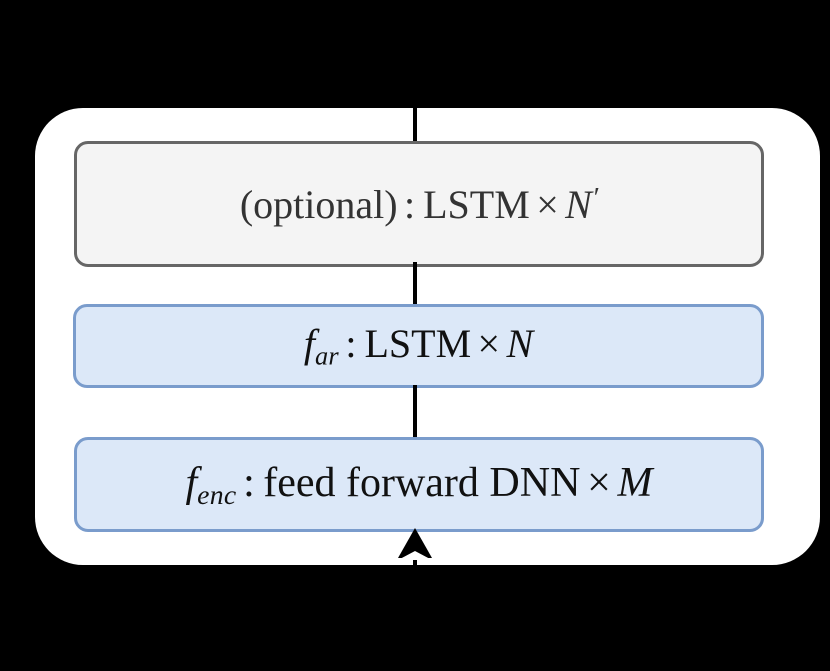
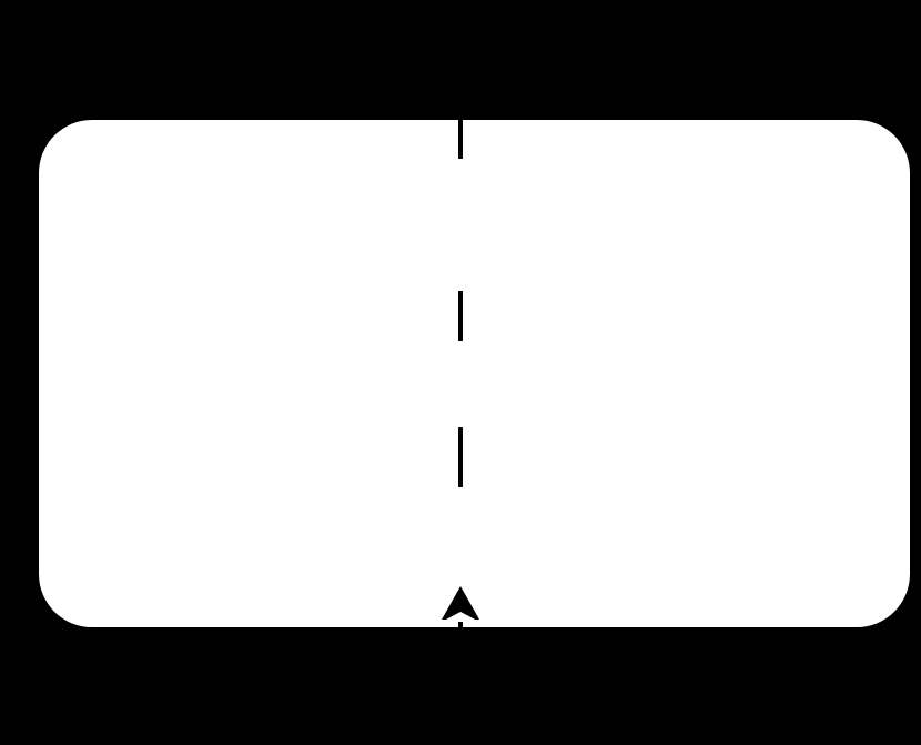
- (optional) : LSTM × N′
- far : LSTM × N
- fenc : feed forward DNN × M
